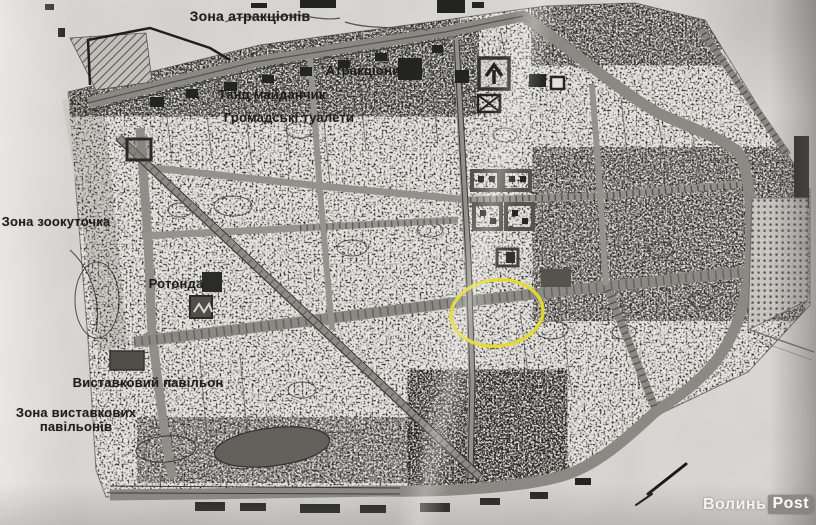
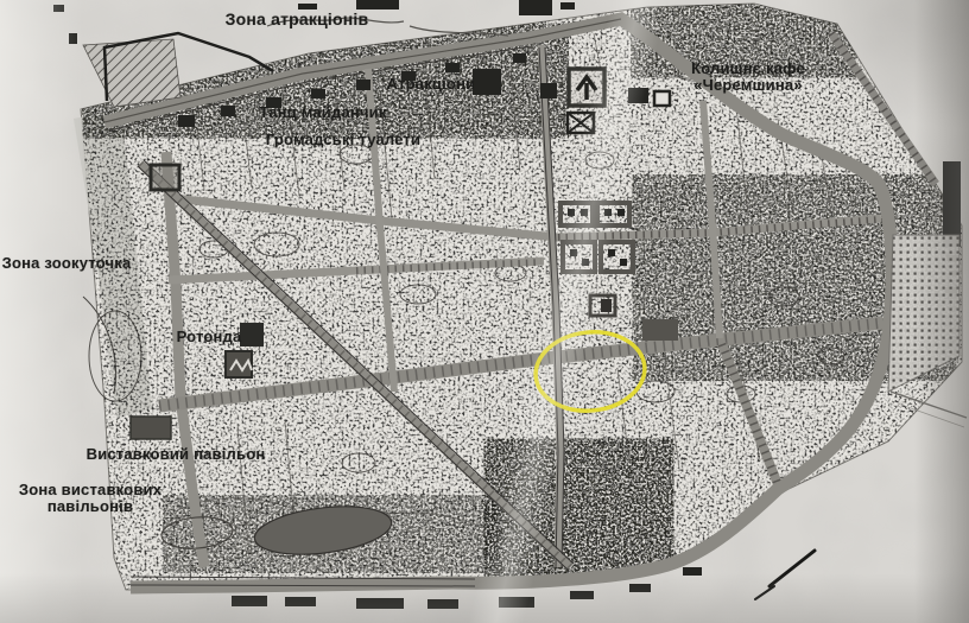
  Зона атракціонів
  Атракціони
  Танц майданчик
  Громадські туалети
+ Колишнє кафе «Черемшина»
  Зона зоокуточка
  Ротонда
  Виставковий павільон
  Зона виставкових
  павільонів
- Волинь
- Post
